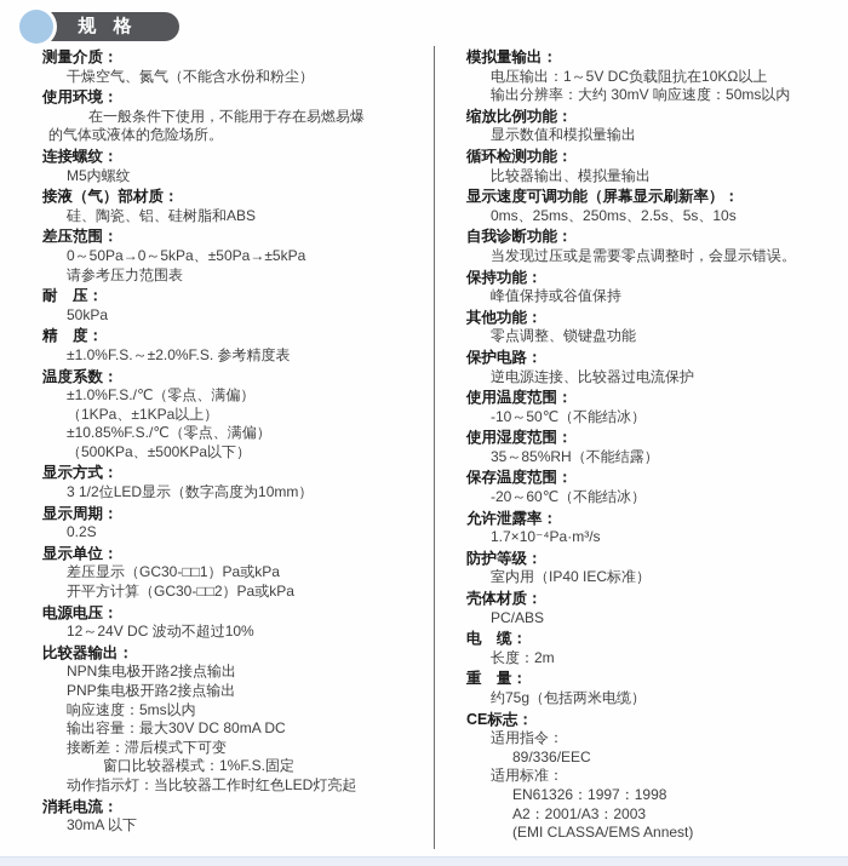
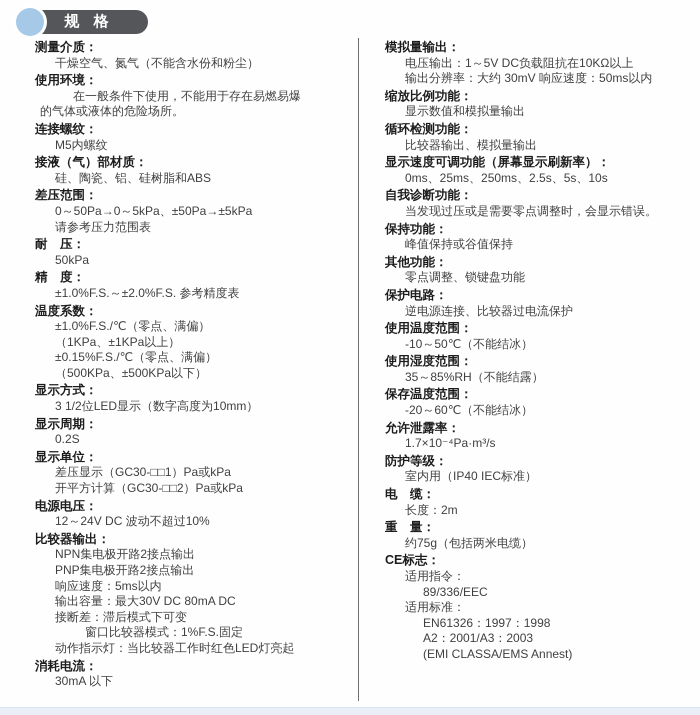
  规 格
  测量介质：
  干燥空气、氮气（不能含水份和粉尘）
  使用环境：
  在一般条件下使用，不能用于存在易燃易爆
  的气体或液体的危险场所。
  连接螺纹：
  M5内螺纹
  接液（气）部材质：
  硅、陶瓷、铝、硅树脂和ABS
  差压范围：
  0～50Pa→0～5kPa、±50Pa→±5kPa
  请参考压力范围表
  耐 压：
  50kPa
  精 度：
  ±1.0%F.S.～±2.0%F.S. 参考精度表
  温度系数：
  ±1.0%F.S./℃（零点、满偏）
  （1KPa、±1KPa以上）
- ±10.85%F.S./℃（零点、满偏）
+ ±0.15%F.S./℃（零点、满偏）
  （500KPa、±500KPa以下）
  显示方式：
  3 1/2位LED显示（数字高度为10mm）
  显示周期：
  0.2S
  显示单位：
  差压显示（GC30-□□1）Pa或kPa
  开平方计算（GC30-□□2）Pa或kPa
  电源电压：
  12～24V DC 波动不超过10%
  比较器输出：
  NPN集电极开路2接点输出
  PNP集电极开路2接点输出
  响应速度：5ms以内
  输出容量：最大30V DC 80mA DC
  接断差：滞后模式下可变
  窗口比较器模式：1%F.S.固定
  动作指示灯：当比较器工作时红色LED灯亮起
  消耗电流：
  30mA 以下
  模拟量输出：
  电压输出：1～5V DC负载阻抗在10KΩ以上
  输出分辨率：大约 30mV 响应速度：50ms以内
  缩放比例功能：
  显示数值和模拟量输出
  循环检测功能：
  比较器输出、模拟量输出
  显示速度可调功能（屏幕显示刷新率）：
  0ms、25ms、250ms、2.5s、5s、10s
  自我诊断功能：
  当发现过压或是需要零点调整时，会显示错误。
  保持功能：
  峰值保持或谷值保持
  其他功能：
  零点调整、锁键盘功能
  保护电路：
  逆电源连接、比较器过电流保护
  使用温度范围：
  -10～50℃（不能结冰）
  使用湿度范围：
  35～85%RH（不能结露）
  保存温度范围：
  -20～60℃（不能结冰）
  允许泄露率：
  1.7×10⁻⁴Pa·m³/s
  防护等级：
  室内用（IP40 IEC标准）
- 壳体材质：
- PC/ABS
  电 缆：
  长度：2m
  重 量：
  约75g（包括两米电缆）
  CE标志：
  适用指令：
  89/336/EEC
  适用标准：
  EN61326：1997：1998
  A2：2001/A3：2003
  (EMI CLASSA/EMS Annest)
